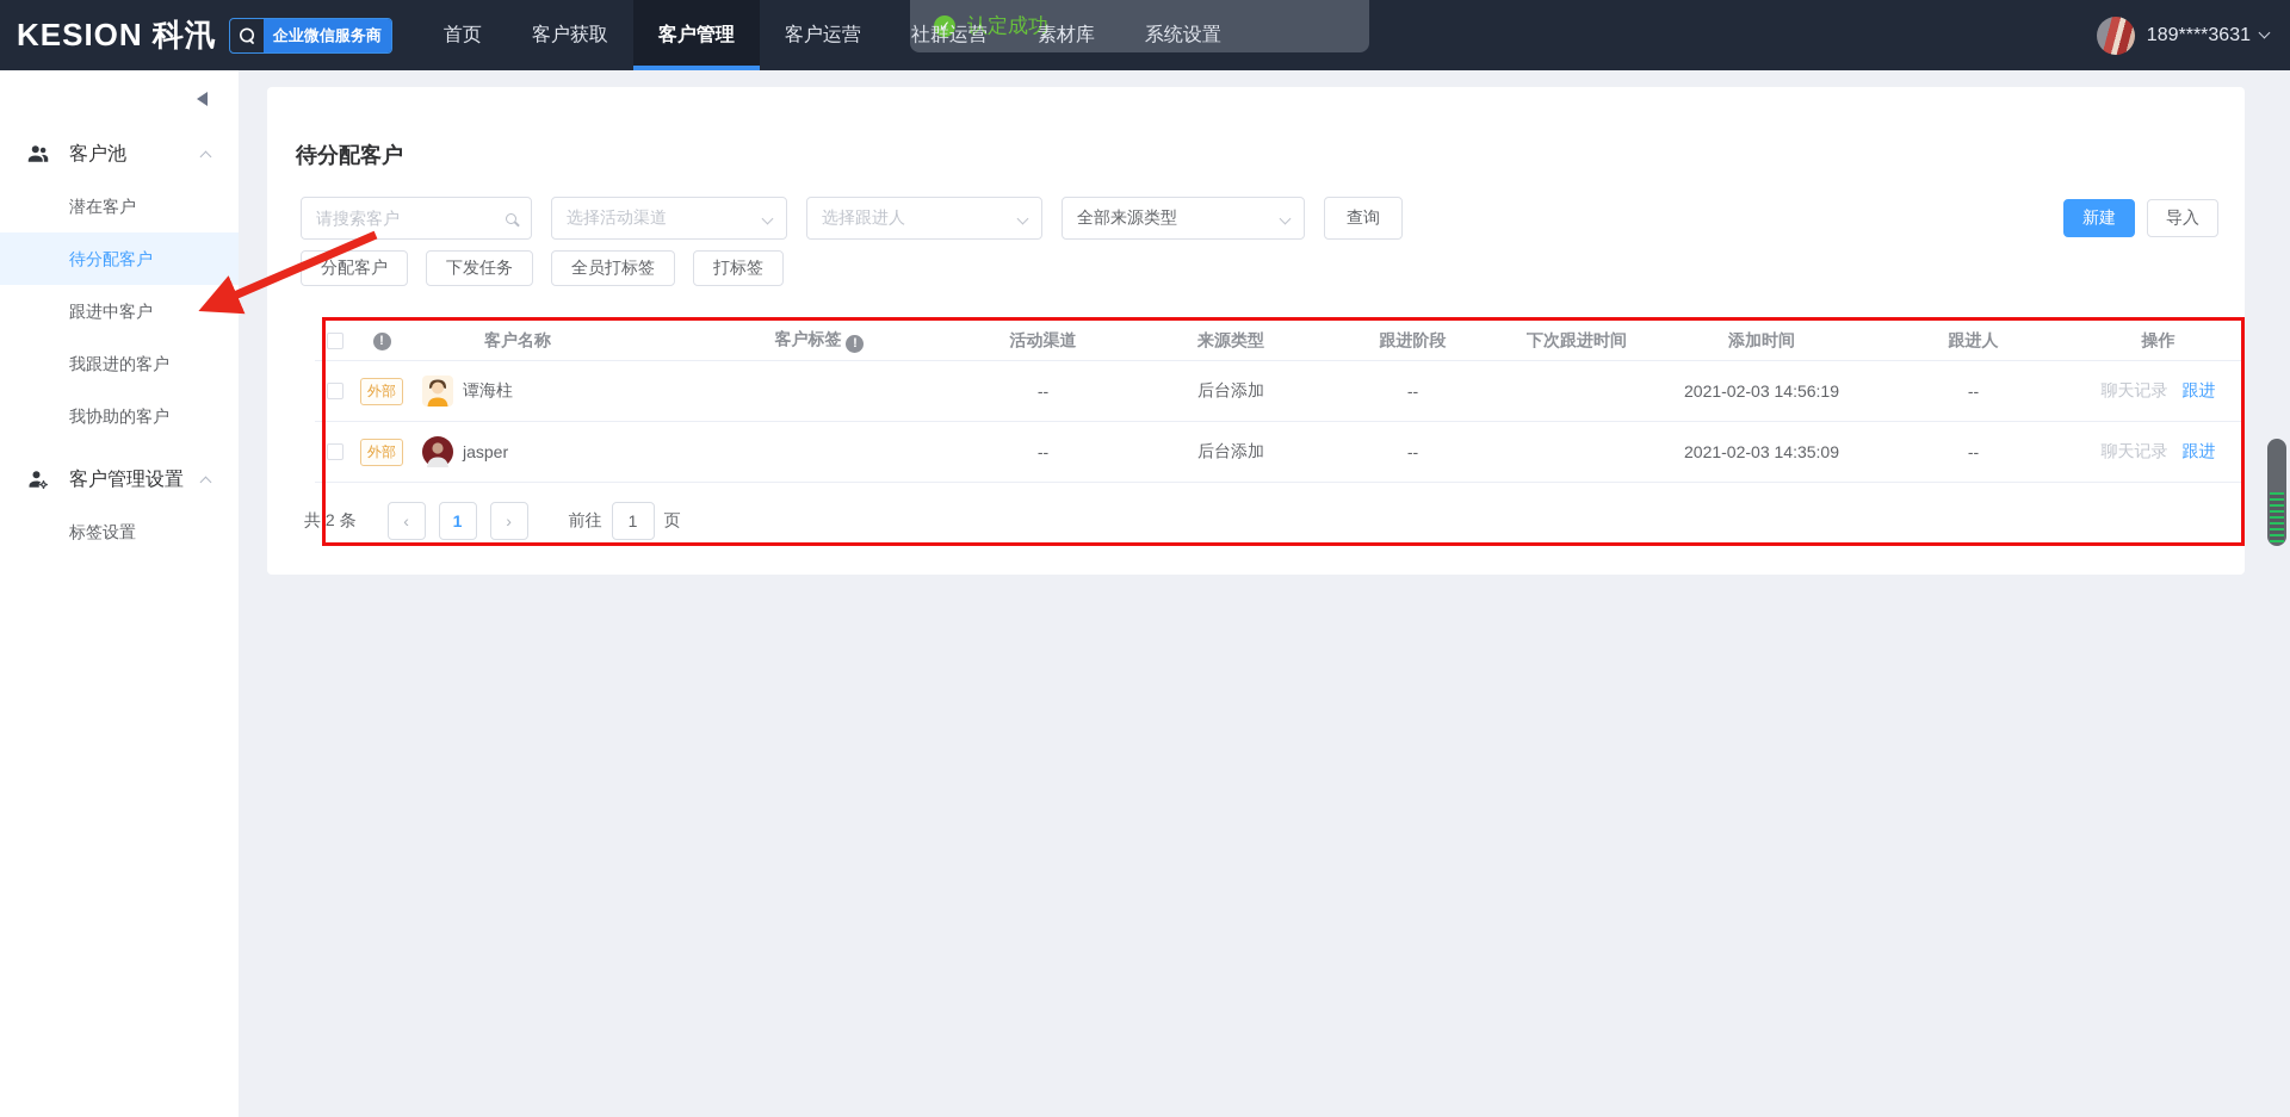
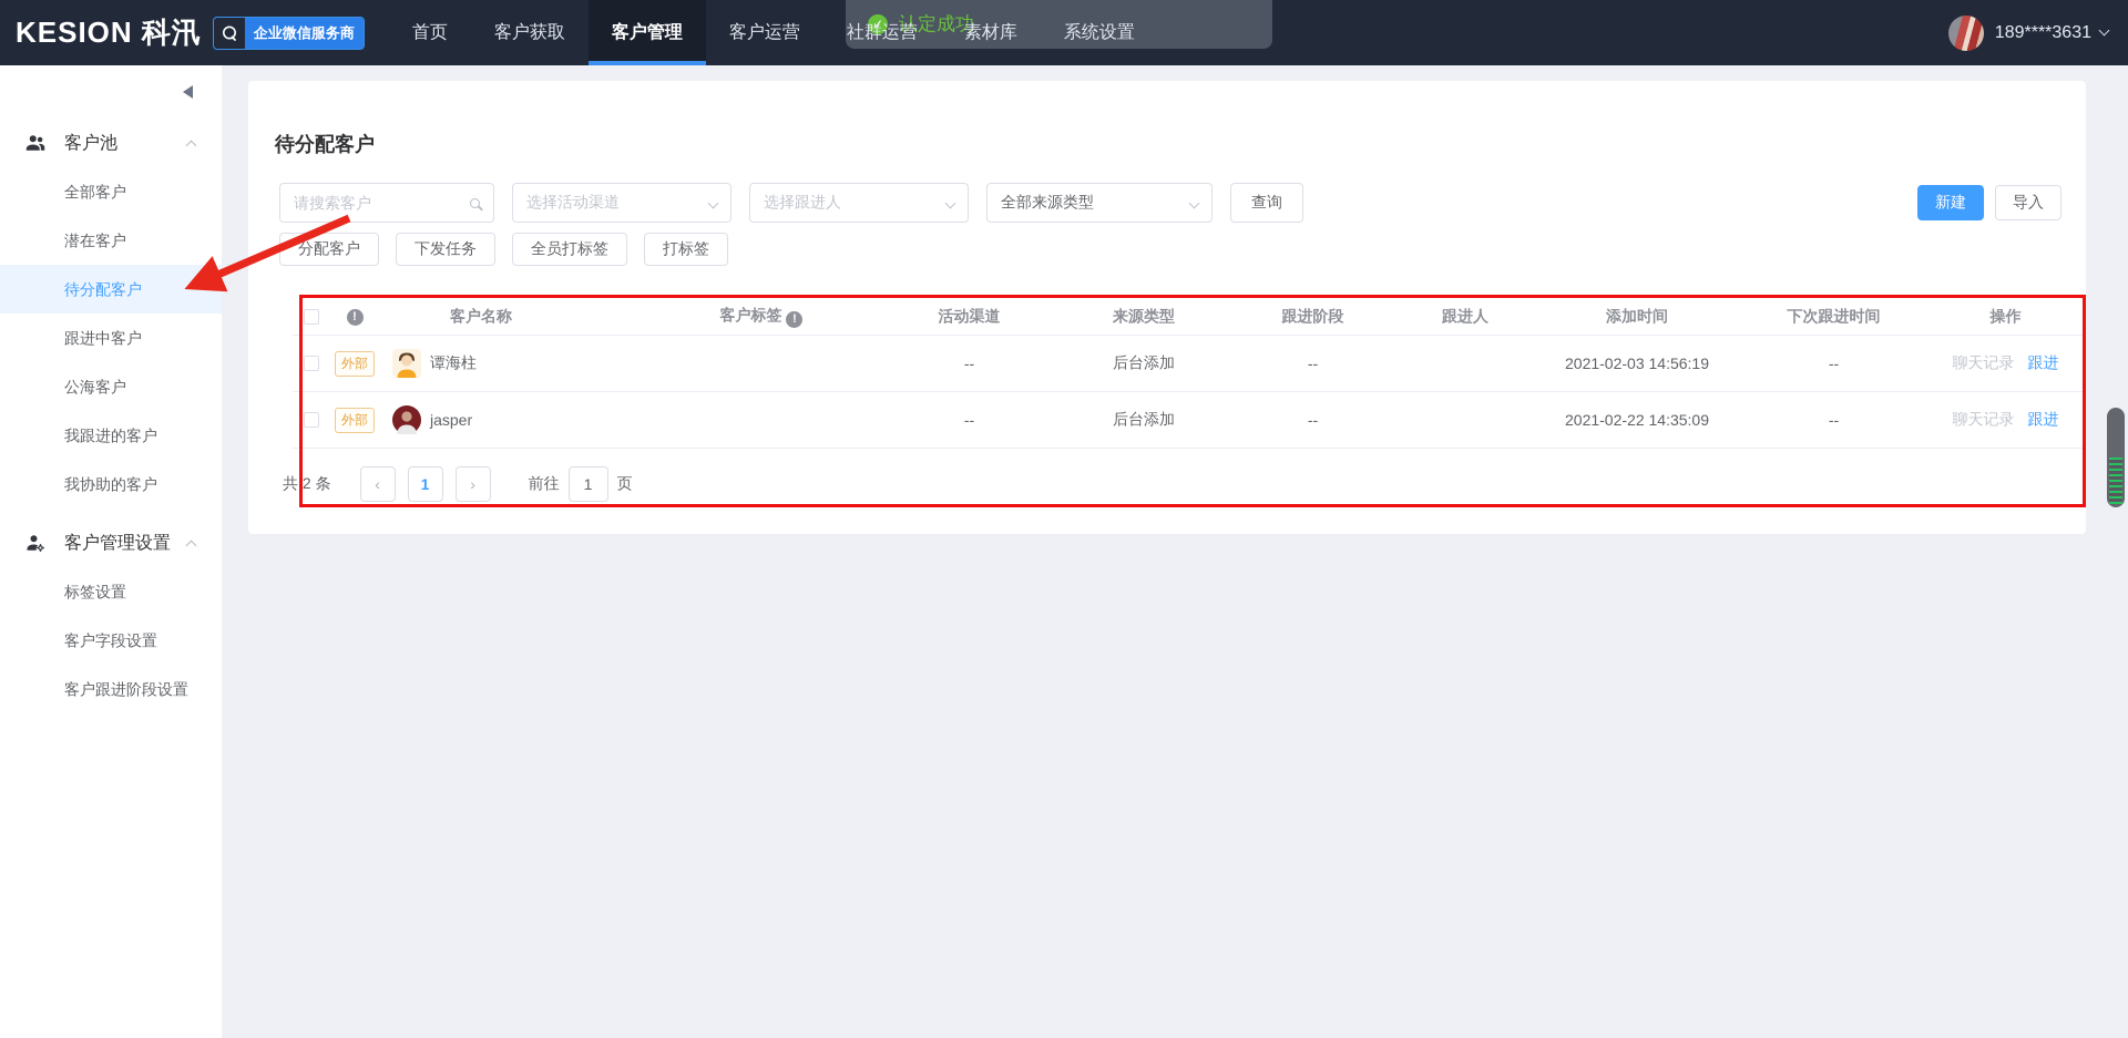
  KESION 科汛
  企业微信服务商
  首页
  客户获取
  客户管理
  客户运营
  社群运营
  素材库
  系统设置
  189****3631
  ✓
  认定成功
  客户池
+ 全部客户
  潜在客户
  待分配客户
  跟进中客户
+ 公海客户
  我跟进的客户
  我协助的客户
  客户管理设置
  标签设置
+ 客户字段设置
+ 客户跟进阶段设置
  待分配客户
  请搜索客户
  选择活动渠道
  选择跟进人
  全部来源类型
  查询
  新建
  导入
  分配客户
  下发任务
  全员打标签
  打标签
  !
  客户名称
  客户标签 !
  活动渠道
  来源类型
  跟进阶段
- 下次跟进时间
+ 跟进人
  添加时间
- 跟进人
+ 下次跟进时间
  操作
  外部
  谭海柱
  --
  后台添加
  --
  2021-02-03 14:56:19
  --
  聊天记录
  跟进
  外部
  jasper
  --
  后台添加
  --
- 2021-02-03 14:35:09
+ 2021-02-22 14:35:09
  --
  聊天记录
  跟进
  共 2 条
  ‹
  1
  ›
  前往
  1
  页
